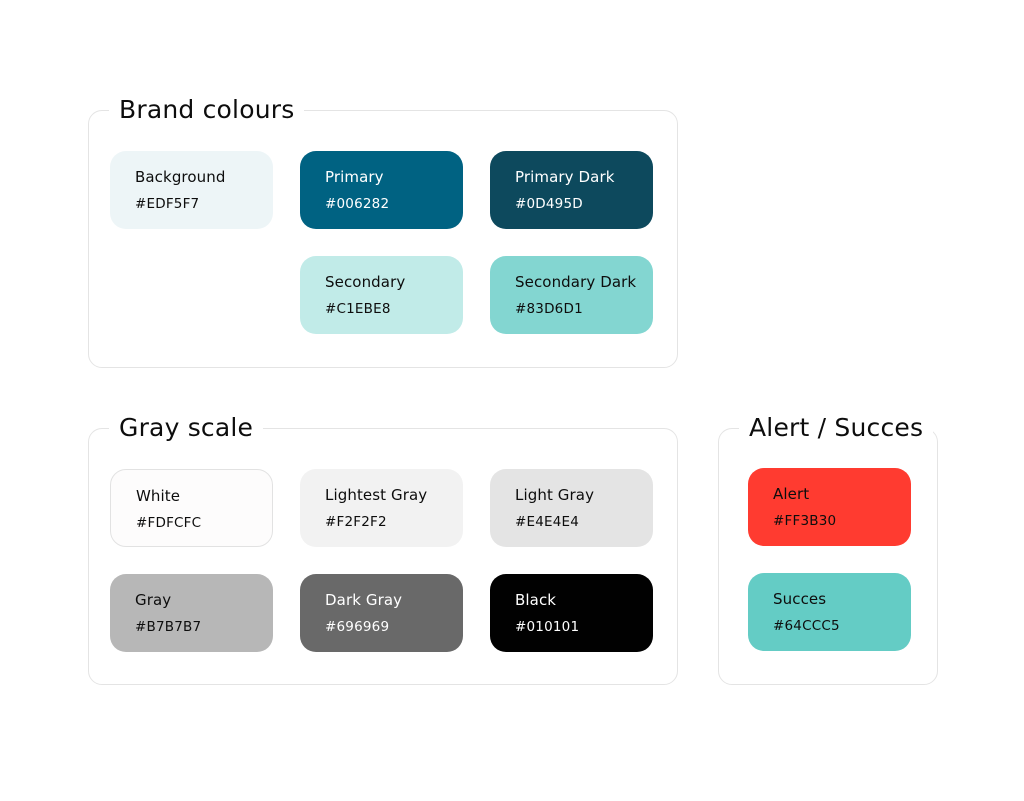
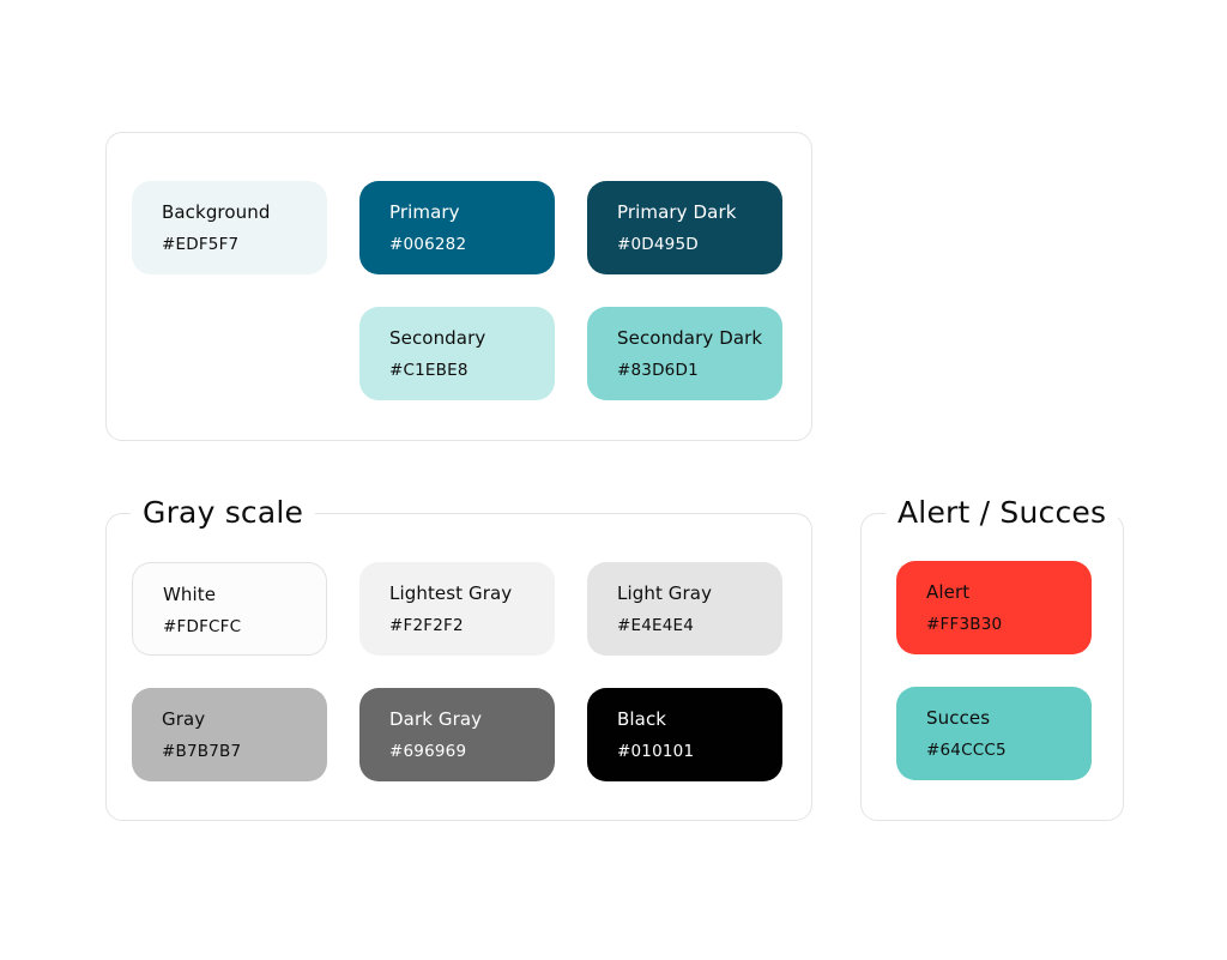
- Brand colours
  Background
  #EDF5F7
  Primary
  #006282
  Primary Dark
  #0D495D
  Secondary
  #C1EBE8
  Secondary Dark
  #83D6D1
  Gray scale
  White
  #FDFCFC
  Lightest Gray
  #F2F2F2
  Light Gray
  #E4E4E4
  Gray
  #B7B7B7
  Dark Gray
  #696969
  Black
  #010101
  Alert / Succes
  Alert
  #FF3B30
  Succes
  #64CCC5
